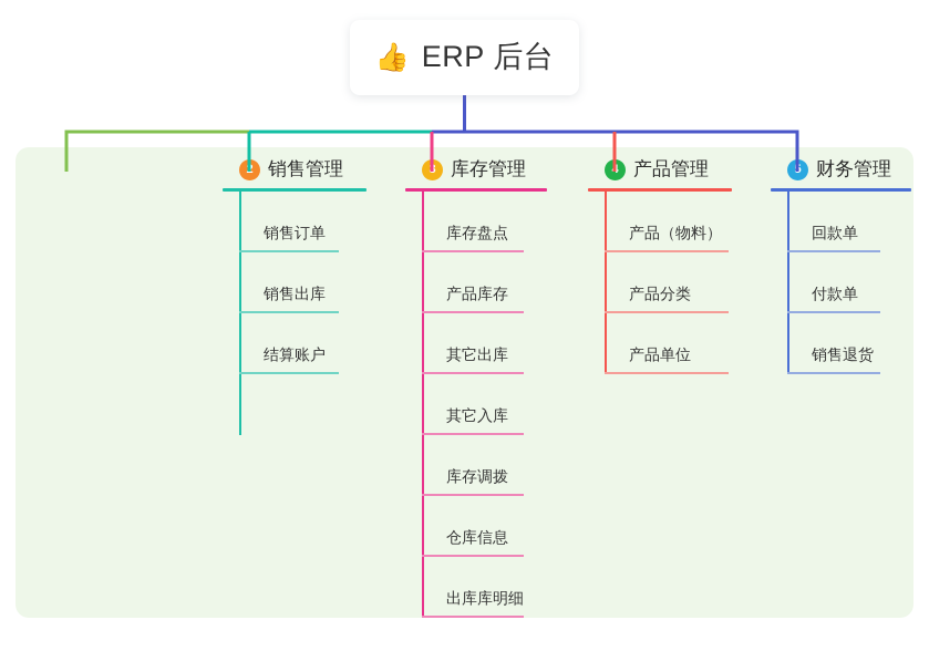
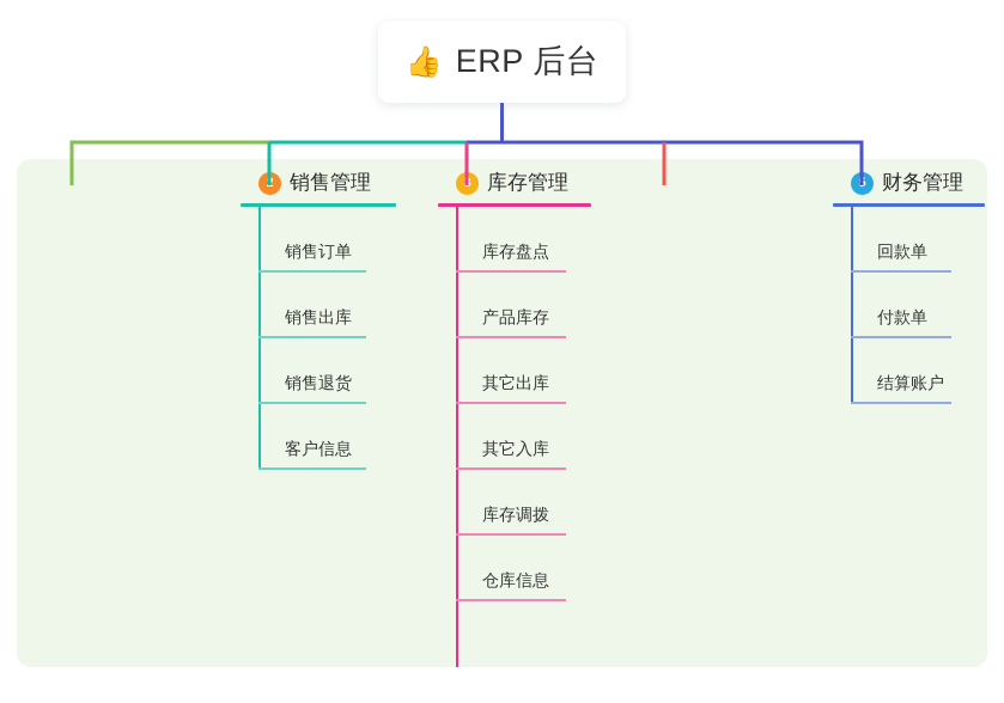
  👍
  ERP 后台
  销售管理
  销售订单
  销售出库
- 结算账户
+ 销售退货
+ 客户信息
  库存管理
  库存盘点
  产品库存
  其它出库
  其它入库
  库存调拨
  仓库信息
- 出库库明细
- 产品管理
- 产品（物料）
- 产品分类
- 产品单位
  财务管理
  回款单
  付款单
- 销售退货
+ 结算账户
